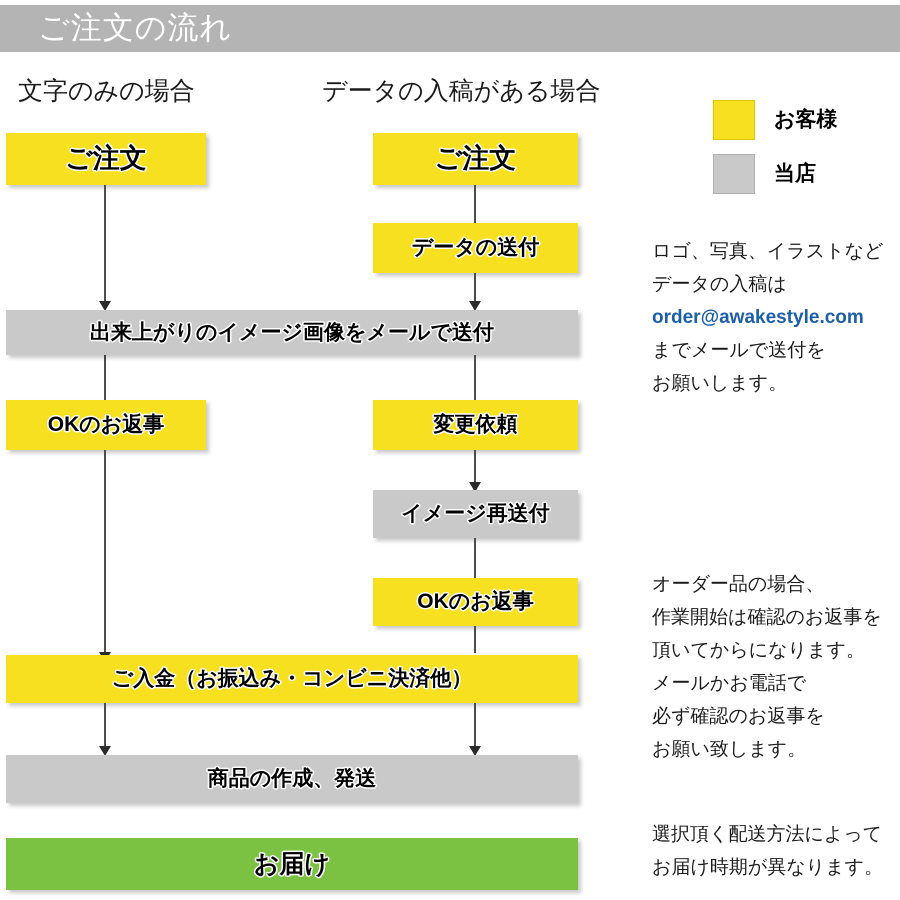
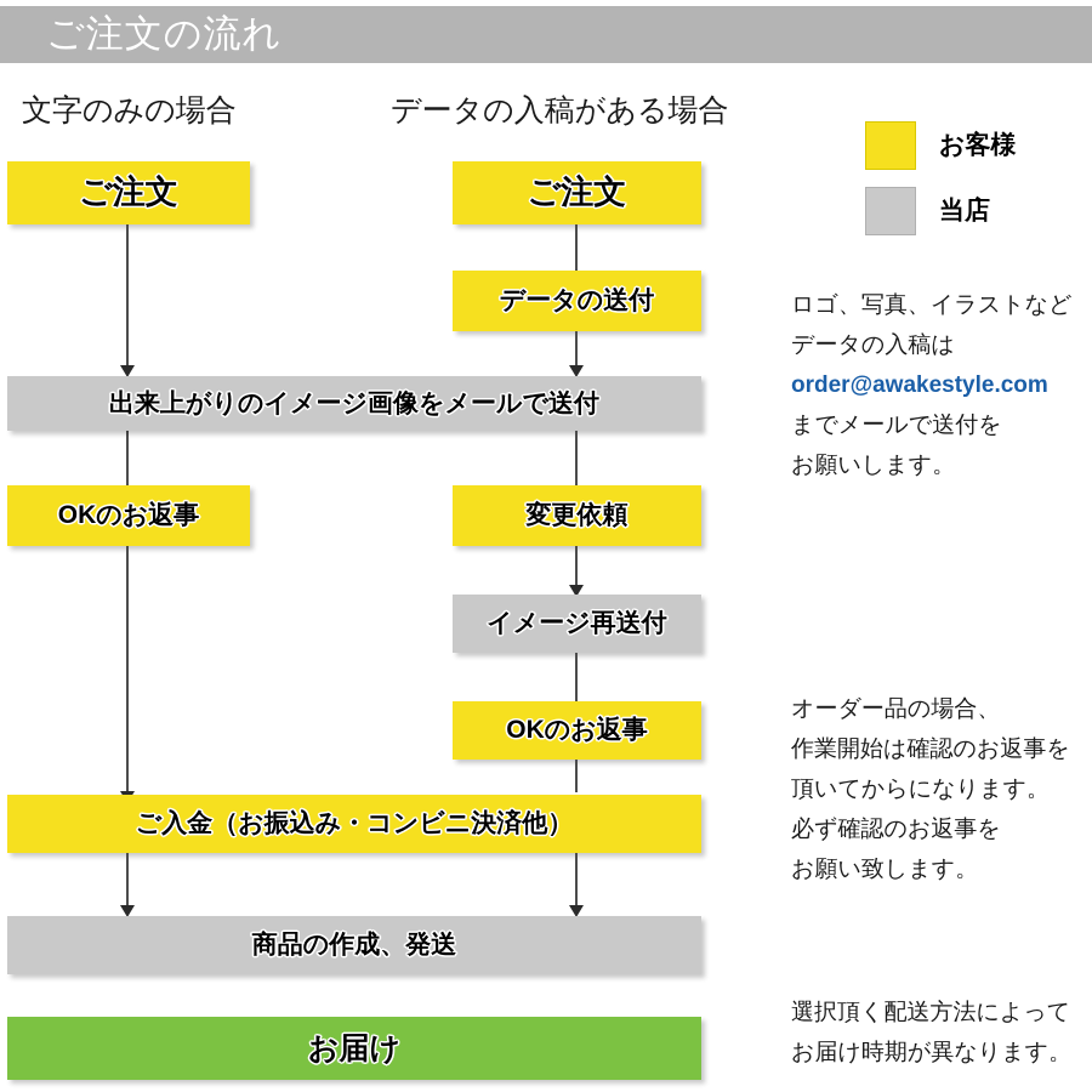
  ご注文の流れ
  文字のみの場合
  データの入稿がある場合
  お客様
  当店
  ご注文
  OKのお返事
  ご注文
  データの送付
  出来上がりのイメージ画像をメールで送付
  変更依頼
  イメージ再送付
  OKのお返事
  ご入金（お振込み・コンビニ決済他）
  商品の作成、発送
  お届け
  ロゴ、写真、イラストなど
  データの入稿は
  order@awakestyle.com
  までメールで送付を
  お願いします。
  オーダー品の場合、
  作業開始は確認のお返事を
  頂いてからになります。
- メールかお電話で
  必ず確認のお返事を
  お願い致します。
  選択頂く配送方法によって
  お届け時期が異なります。
